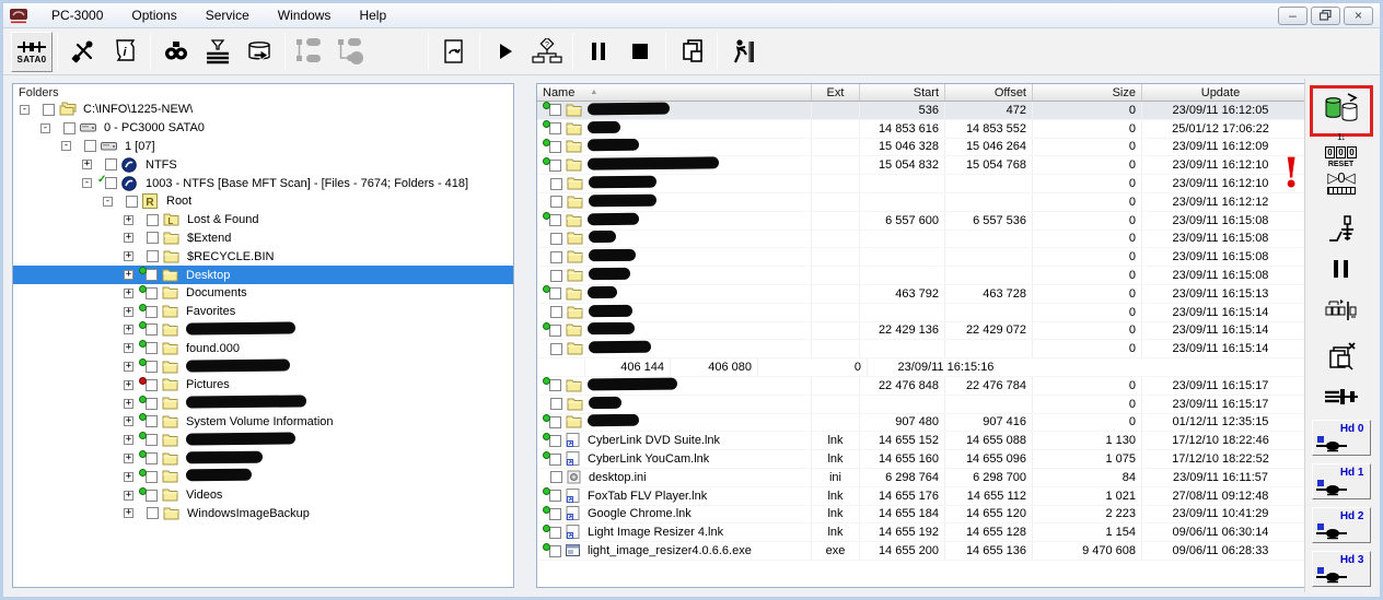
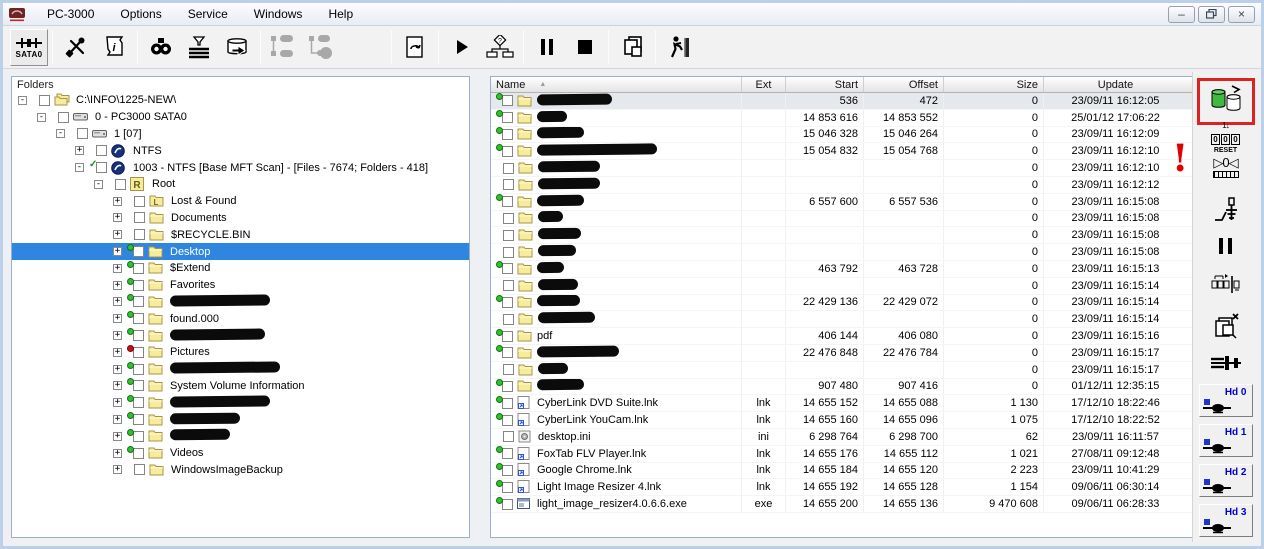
  PC-3000
  Options
  Service
  Windows
  Help
  –
  ×
  SATA0
  i
  Folders
  -
  C:\INFO\1225-NEW\
  -
  0 - PC3000 SATA0
  -
  1 [07]
  +
  NTFS
  -
  ✓
  1003 - NTFS [Base MFT Scan] - [Files - 7674; Folders - 418]
  -
  R
  Root
  +
  L
  Lost & Found
  +
- $Extend
+ Documents
  +
  $RECYCLE.BIN
  +
  Desktop
  +
- Documents
+ $Extend
  +
  Favorites
  +
  +
  found.000
  +
  +
  Pictures
  +
  +
  System Volume Information
  +
  +
  +
  +
  Videos
  +
  WindowsImageBackup
  Name
  Ext
  Start
  Offset
  Size
  Update
  536
  472
  0
  23/09/11 16:12:05
  14 853 616
  14 853 552
  0
  25/01/12 17:06:22
  15 046 328
  15 046 264
  0
  23/09/11 16:12:09
  15 054 832
  15 054 768
  0
  23/09/11 16:12:10
  0
  23/09/11 16:12:10
  0
  23/09/11 16:12:12
  6 557 600
  6 557 536
  0
  23/09/11 16:15:08
  0
  23/09/11 16:15:08
  0
  23/09/11 16:15:08
  0
  23/09/11 16:15:08
  463 792
  463 728
  0
  23/09/11 16:15:13
  0
  23/09/11 16:15:14
  22 429 136
  22 429 072
  0
  23/09/11 16:15:14
  0
  23/09/11 16:15:14
+ pdf
  406 144
  406 080
  0
  23/09/11 16:15:16
  22 476 848
  22 476 784
  0
  23/09/11 16:15:17
  0
  23/09/11 16:15:17
  907 480
  907 416
  0
  01/12/11 12:35:15
  CyberLink DVD Suite.lnk
  lnk
  14 655 152
  14 655 088
  1 130
  17/12/10 18:22:46
  CyberLink YouCam.lnk
  lnk
  14 655 160
  14 655 096
  1 075
  17/12/10 18:22:52
  desktop.ini
  ini
  6 298 764
  6 298 700
- 84
+ 62
  23/09/11 16:11:57
  FoxTab FLV Player.lnk
  lnk
  14 655 176
  14 655 112
  1 021
  27/08/11 09:12:48
  Google Chrome.lnk
  lnk
  14 655 184
  14 655 120
  2 223
  23/09/11 10:41:29
  Light Image Resizer 4.lnk
  lnk
  14 655 192
  14 655 128
  1 154
  09/06/11 06:30:14
  light_image_resizer4.0.6.6.exe
  exe
  14 655 200
  14 655 136
  9 470 608
  09/06/11 06:28:33
  !
  1↓
  0 0 0
  ▷0◁
  Hd 0
  Hd 1
  Hd 2
  Hd 3
